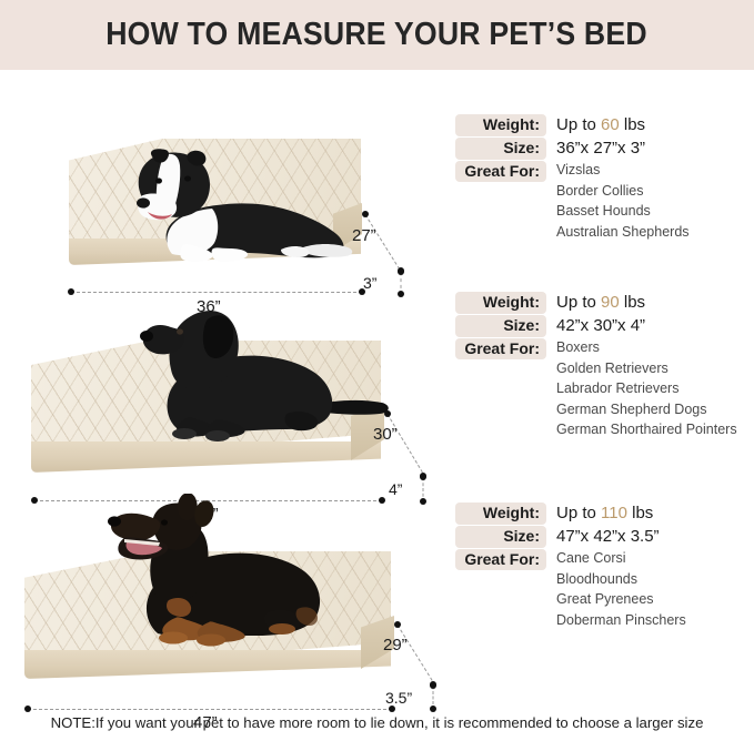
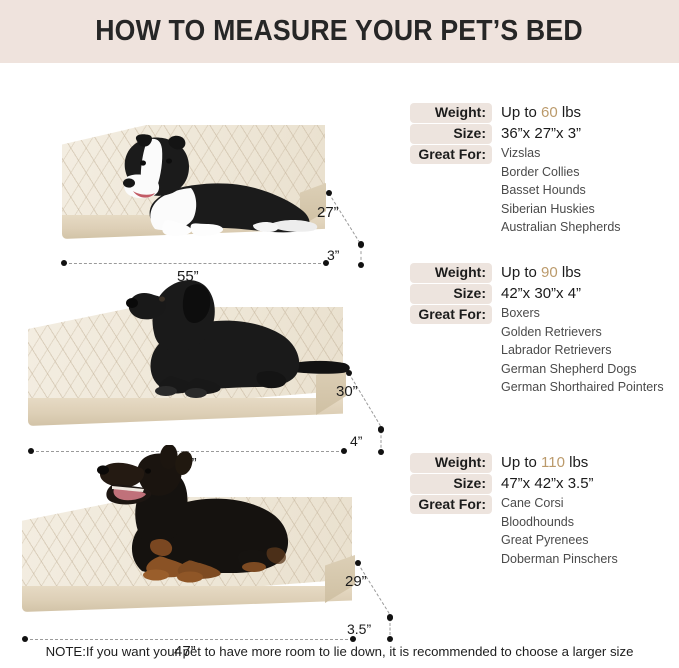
  HOW TO MEASURE YOUR PET’S BED
- 36”
+ 55”
  27”
  3”
  Weight:
  Up to 60 lbs
  Size:
  36”x 27”x 3”
  Great For:
  Vizslas
  Border Collies
  Basset Hounds
+ Siberian Huskies
  Australian Shepherds
  30”
  4”
  Weight:
  Up to 90 lbs
  Size:
  42”x 30”x 4”
  Great For:
  Boxers
  Golden Retrievers
  Labrador Retrievers
  German Shepherd Dogs
  German Shorthaired Pointers
  47”
  29”
  3.5”
  Weight:
  Up to 110 lbs
  Size:
  47”x 42”x 3.5”
  Great For:
  Cane Corsi
  Bloodhounds
  Great Pyrenees
  Doberman Pinschers
  NOTE:If you want your pet to have more room to lie down, it is recommended to choose a larger size
